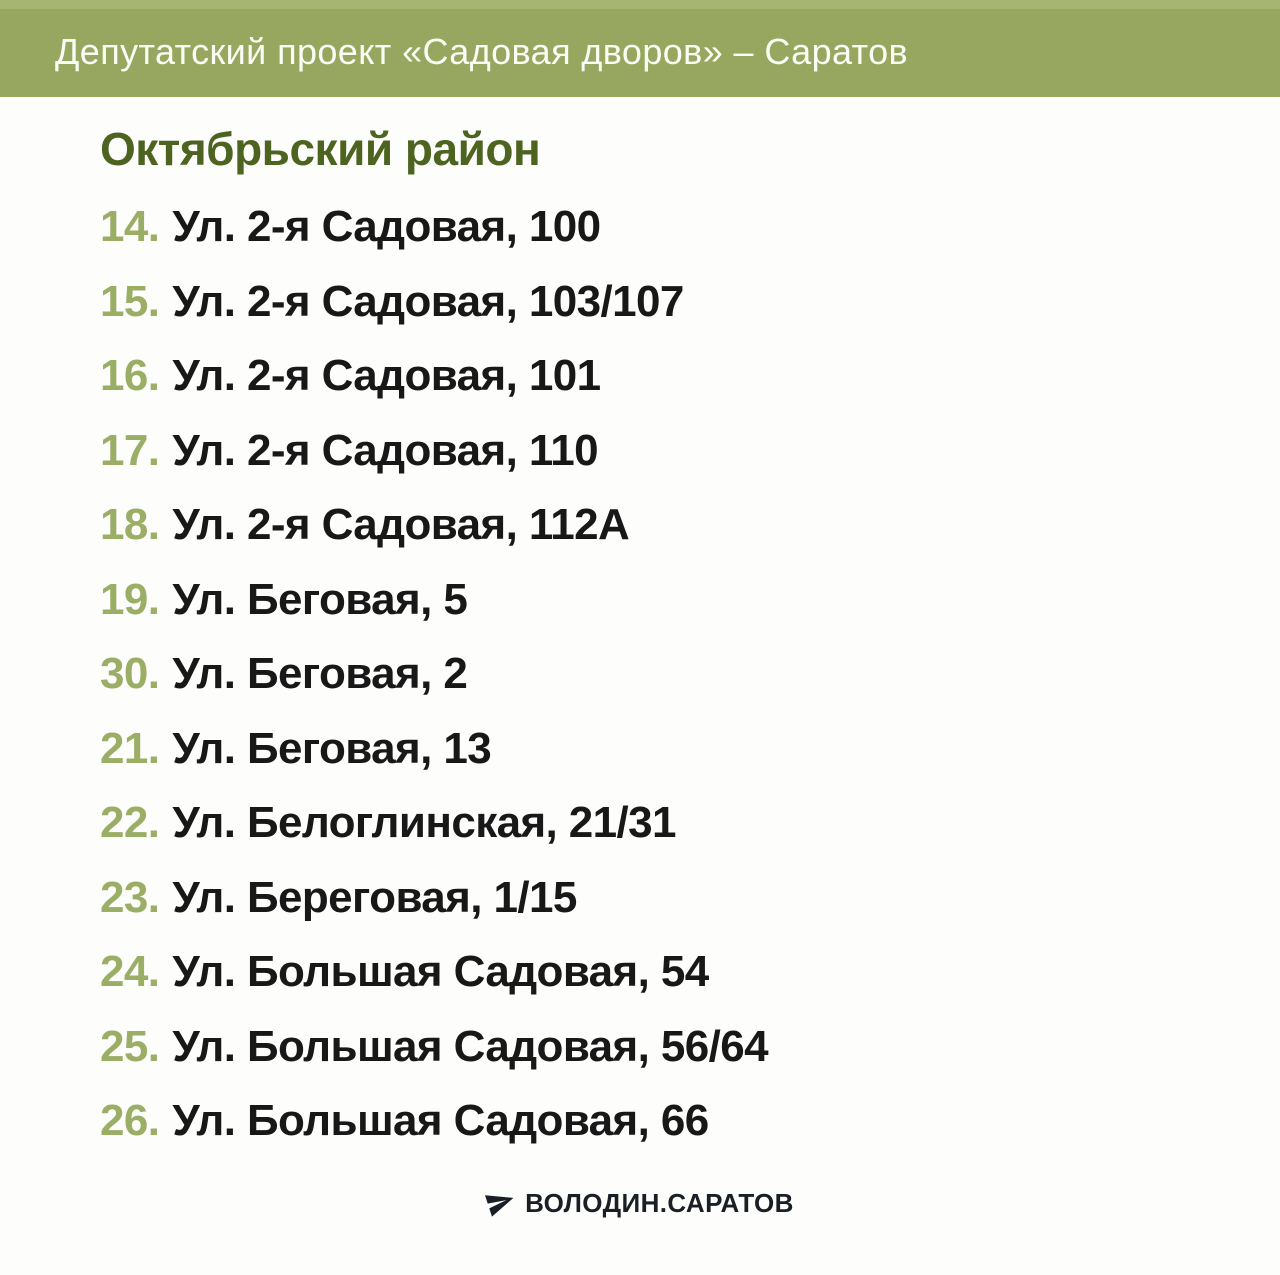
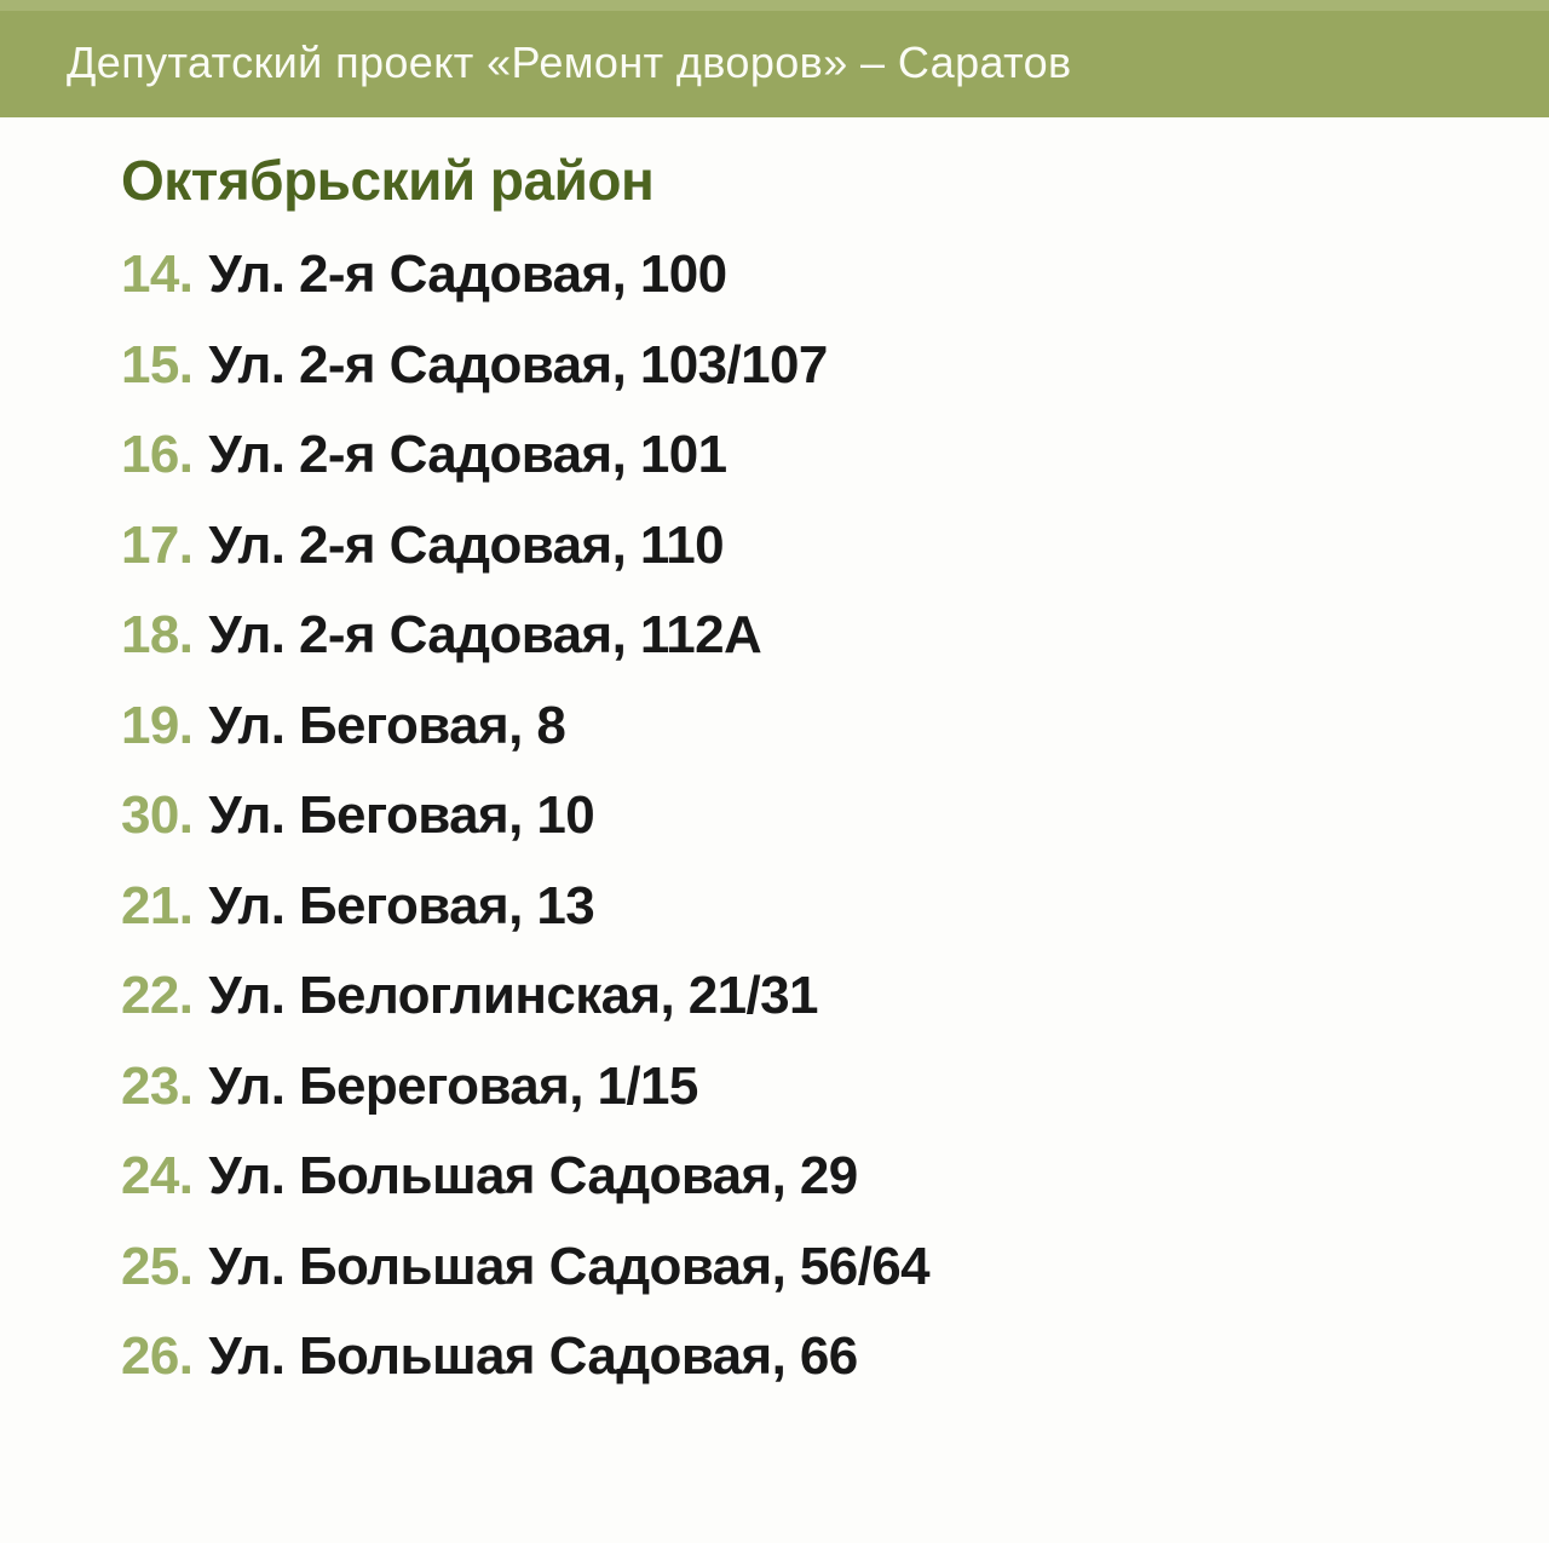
- Депутатский проект «Садовая дворов» – Саратов
+ Депутатский проект «Ремонт дворов» – Саратов
  Октябрьский район
  14.
  Ул. 2-я Садовая, 100
  15.
  Ул. 2-я Садовая, 103/107
  16.
  Ул. 2-я Садовая, 101
  17.
  Ул. 2-я Садовая, 110
  18.
  Ул. 2-я Садовая, 112А
  19.
- Ул. Беговая, 5
+ Ул. Беговая, 8
  30.
- Ул. Беговая, 2
+ Ул. Беговая, 10
  21.
  Ул. Беговая, 13
  22.
  Ул. Белоглинская, 21/31
  23.
  Ул. Береговая, 1/15
  24.
- Ул. Большая Садовая, 54
+ Ул. Большая Садовая, 29
  25.
  Ул. Большая Садовая, 56/64
  26.
  Ул. Большая Садовая, 66
- ВОЛОДИН.САРАТОВ
